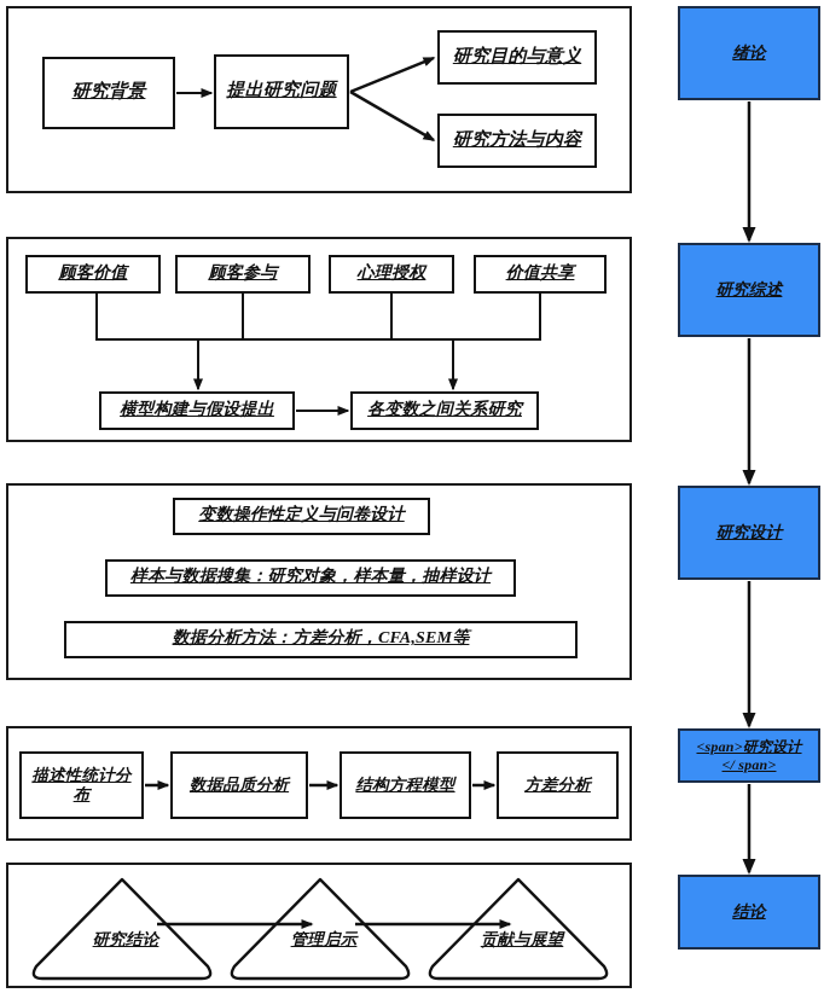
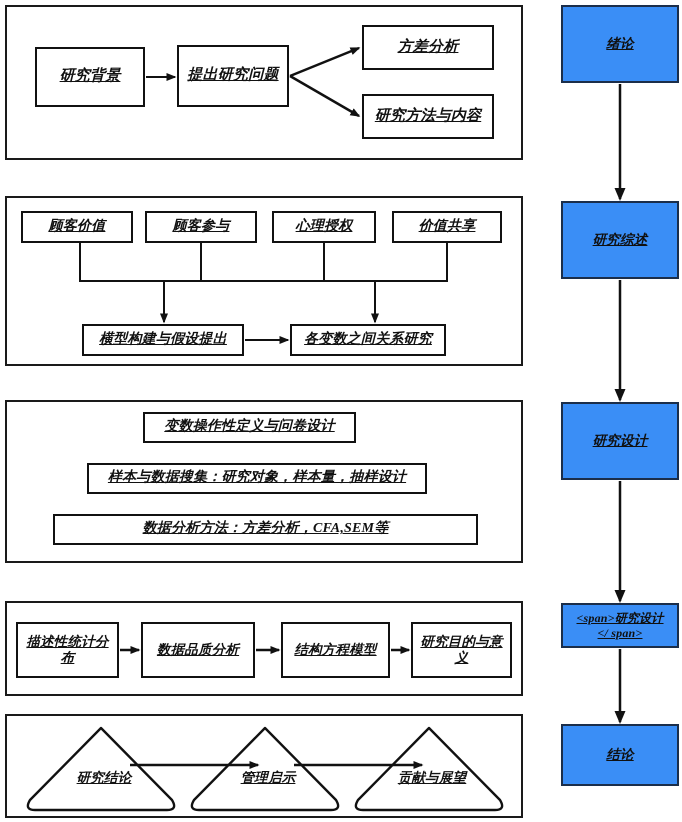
  研究背景
  提出研究问题
- 研究目的与意义
+ 方差分析
  研究方法与内容
  顾客价值
  顾客参与
  心理授权
  价值共享
  横型构建与假设提出
  各变数之间关系研究
  变数操作性定义与问卷设计
  样本与数据搜集：研究对象，样本量，抽样设计
  数据分析方法：方差分析，CFA,SEM等
  描述性统计分布
  数据品质分析
  结构方程模型
- 方差分析
+ 研究目的与意义
  研究结论
  管理启示
  贡献与展望
  绪论
  研究综述
  研究设计
  <span>研究设计
  </ span>
  结论
